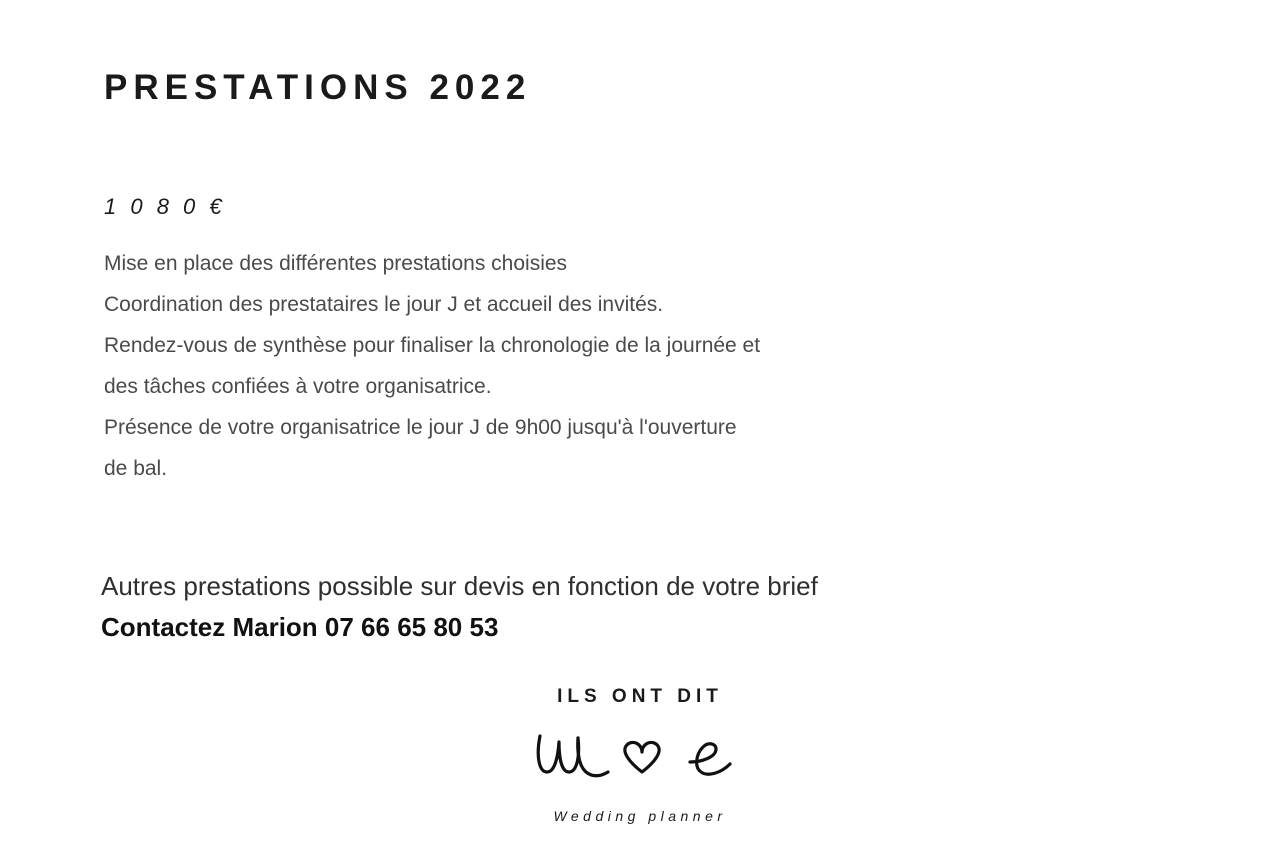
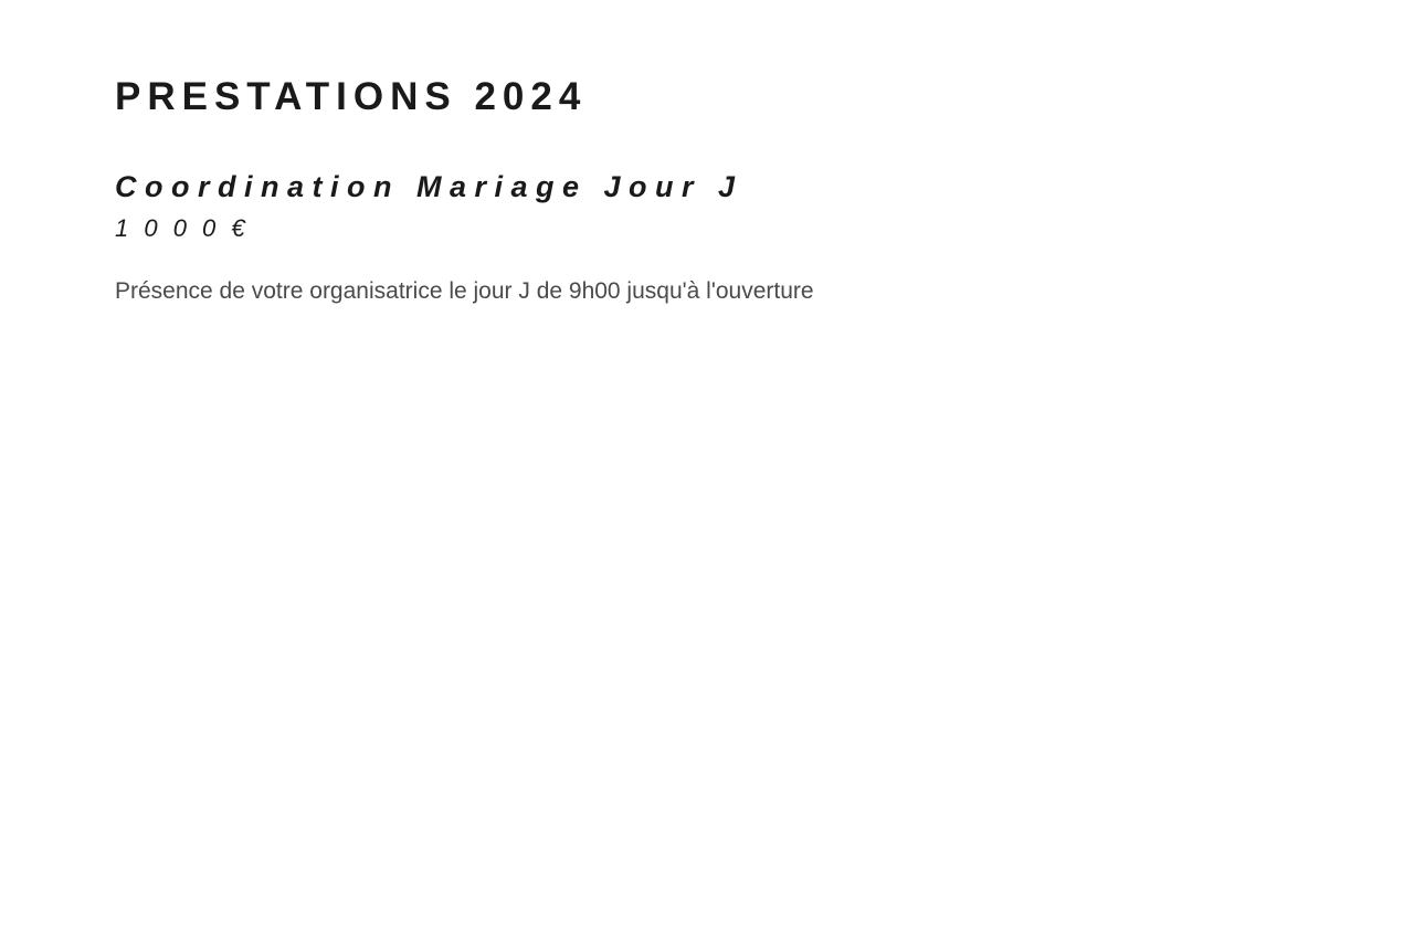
- PRESTATIONS 2022
+ PRESTATIONS 2024
+ Coordination Mariage Jour J
- 1 0 8 0 €
+ 1 0 0 0 €
- Mise en place des différentes prestations choisies
- Coordination des prestataires le jour J et accueil des invités.
- Rendez-vous de synthèse pour finaliser la chronologie de la journée et
- des tâches confiées à votre organisatrice.
  Présence de votre organisatrice le jour J de 9h00 jusqu'à l'ouverture
- de bal.
- Autres prestations possible sur devis en fonction de votre brief
- Contactez Marion 07 66 65 80 53
- ILS ONT DIT
- Wedding planner
